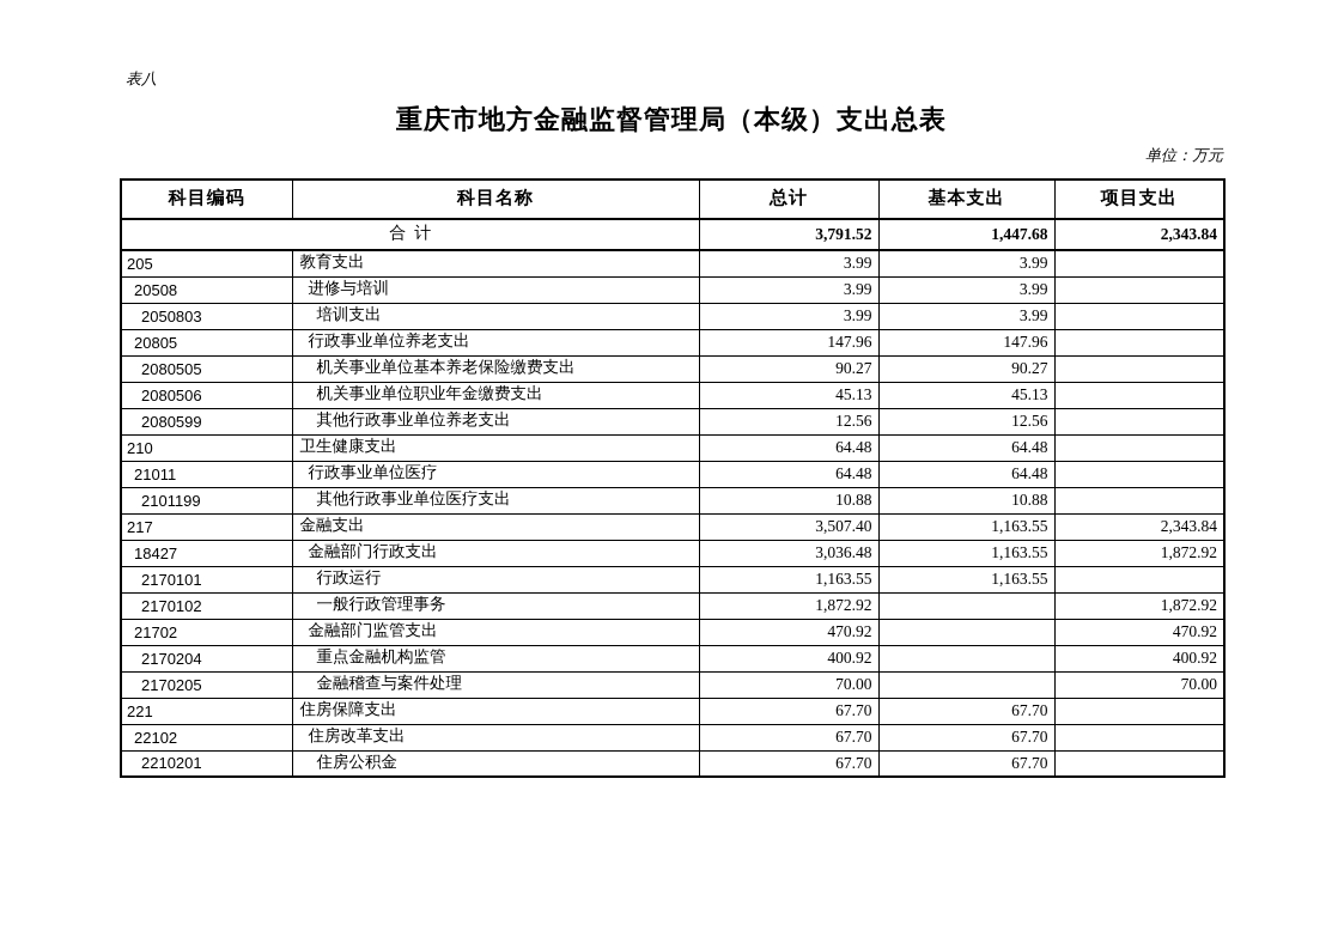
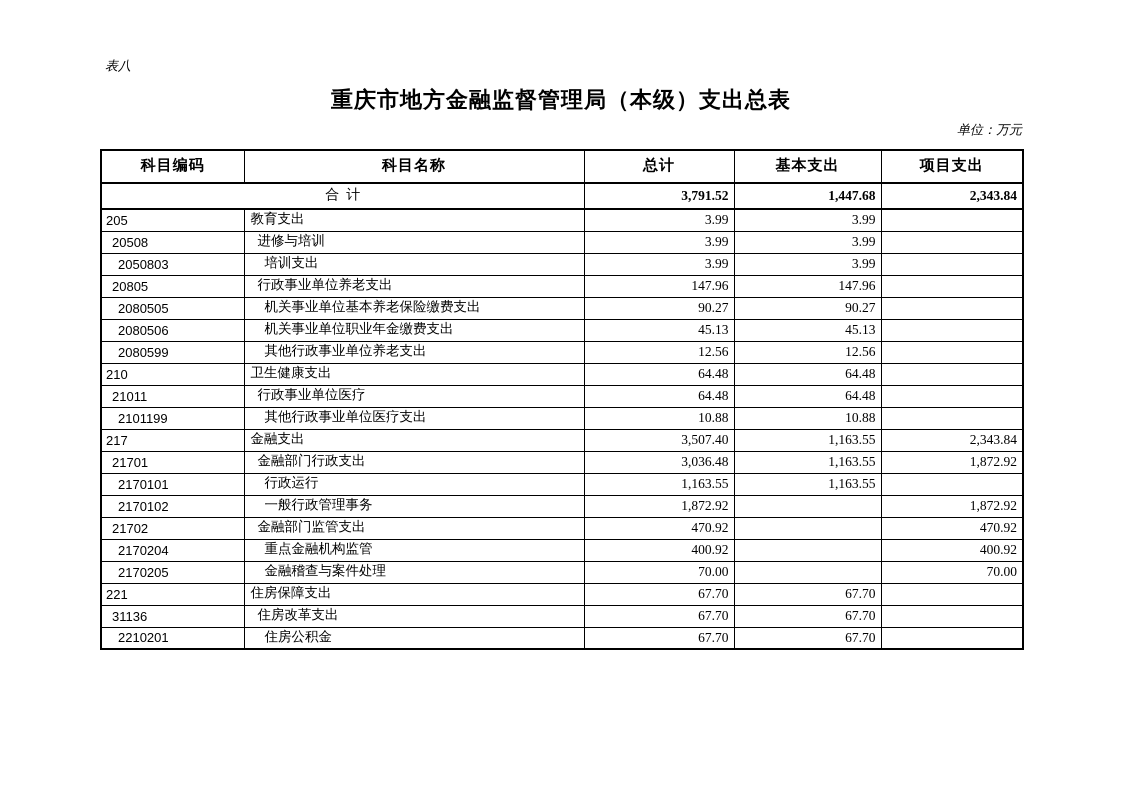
  表八
  重庆市地方金融监督管理局（本级）支出总表
  单位：万元
  科目编码	科目名称	总计	基本支出	项目支出
  合计	3,791.52	1,447.68	2,343.84
  205	教育支出	3.99	3.99
  20508	进修与培训	3.99	3.99
  2050803	培训支出	3.99	3.99
  20805	行政事业单位养老支出	147.96	147.96
  2080505	机关事业单位基本养老保险缴费支出	90.27	90.27
  2080506	机关事业单位职业年金缴费支出	45.13	45.13
  2080599	其他行政事业单位养老支出	12.56	12.56
  210	卫生健康支出	64.48	64.48
  21011	行政事业单位医疗	64.48	64.48
  2101199	其他行政事业单位医疗支出	10.88	10.88
  217	金融支出	3,507.40	1,163.55	2,343.84
- 18427	金融部门行政支出	3,036.48	1,163.55	1,872.92
+ 21701	金融部门行政支出	3,036.48	1,163.55	1,872.92
  2170101	行政运行	1,163.55	1,163.55
  2170102	一般行政管理事务	1,872.92		1,872.92
  21702	金融部门监管支出	470.92		470.92
  2170204	重点金融机构监管	400.92		400.92
  2170205	金融稽查与案件处理	70.00		70.00
  221	住房保障支出	67.70	67.70
- 22102	住房改革支出	67.70	67.70
+ 31136	住房改革支出	67.70	67.70
  2210201	住房公积金	67.70	67.70
